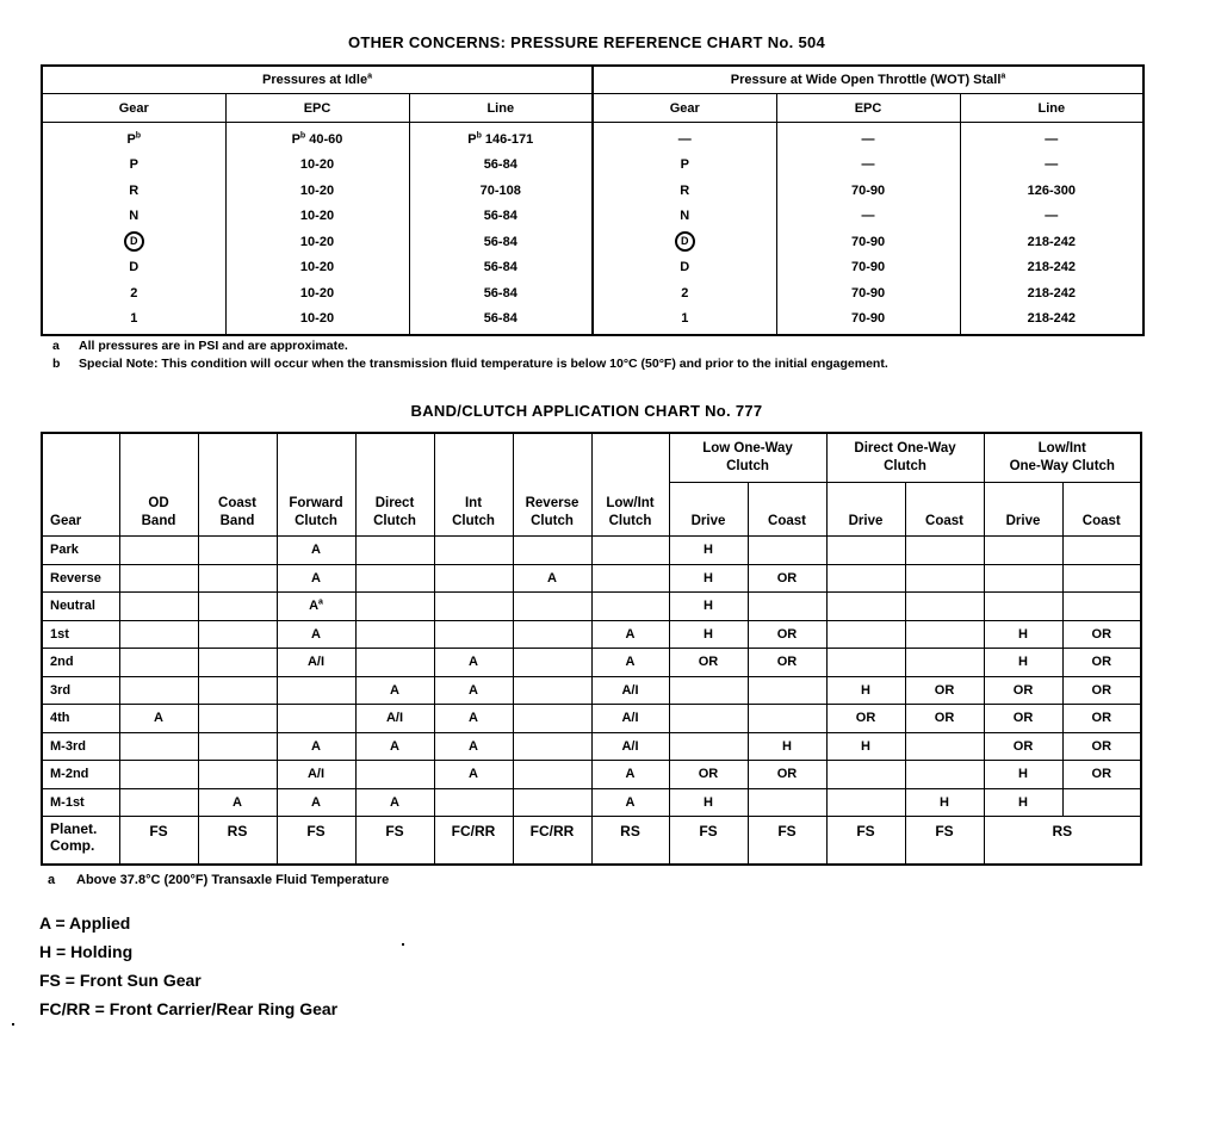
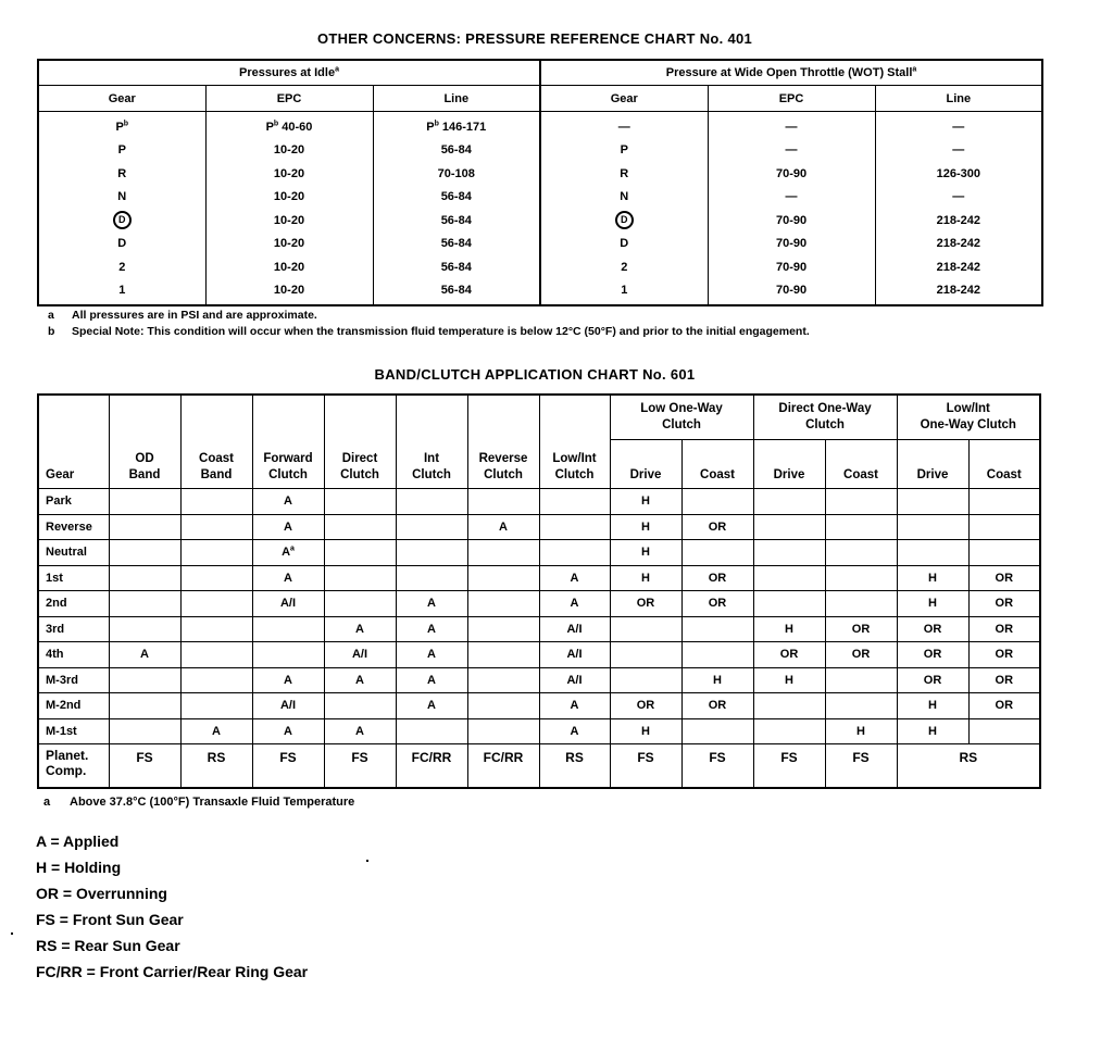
- OTHER CONCERNS: PRESSURE REFERENCE CHART No. 504
+ OTHER CONCERNS: PRESSURE REFERENCE CHART No. 401
  Pressures at Idle	Pressure at Wide Open Throttle (WOT) Stall
  Gear	EPC	Line	Gear	EPC	Line
  P	P 40-60	P 146-171	—	—	—
  P	10-20	56-84	P	—	—
  R	10-20	70-108	R	70-90	126-300
  N	10-20	56-84	N	—	—
  D	10-20	56-84	D	70-90	218-242
  D	10-20	56-84	D	70-90	218-242
  2	10-20	56-84	2	70-90	218-242
  1	10-20	56-84	1	70-90	218-242
  a All pressures are in PSI and are approximate.
- b Special Note: This condition will occur when the transmission fluid temperature is below 10°C (50°F) and prior to the initial engagement.
+ b Special Note: This condition will occur when the transmission fluid temperature is below 12°C (50°F) and prior to the initial engagement.
- BAND/CLUTCH APPLICATION CHART No. 777
+ BAND/CLUTCH APPLICATION CHART No. 601
  Gear	ODBand	CoastBand	ForwardClutch	DirectClutch	IntClutch	ReverseClutch	Low/IntClutch	Low One-WayClutch	Direct One-WayClutch	Low/IntOne-Way Clutch
  Drive	Coast	Drive	Coast	Drive	Coast
  Park			A					H
  Reverse			A			A		H	OR
  Neutral			A					H
  1st			A				A	H	OR			H	OR
  2nd			A/I		A		A	OR	OR			H	OR
  3rd				A	A		A/I			H	OR	OR	OR
  4th	A			A/I	A		A/I			OR	OR	OR	OR
  M-3rd			A	A	A		A/I		H	H		OR	OR
  M-2nd			A/I		A		A	OR	OR			H	OR
  M-1st		A	A	A			A	H			H	H
  Planet.Comp.	FS	RS	FS	FS	FC/RR	FC/RR	RS	FS	FS	FS	FS	RS
- a Above 37.8°C (200°F) Transaxle Fluid Temperature
+ a Above 37.8°C (100°F) Transaxle Fluid Temperature
  A = Applied
  H = Holding
+ OR = Overrunning
  FS = Front Sun Gear
+ RS = Rear Sun Gear
  FC/RR = Front Carrier/Rear Ring Gear
